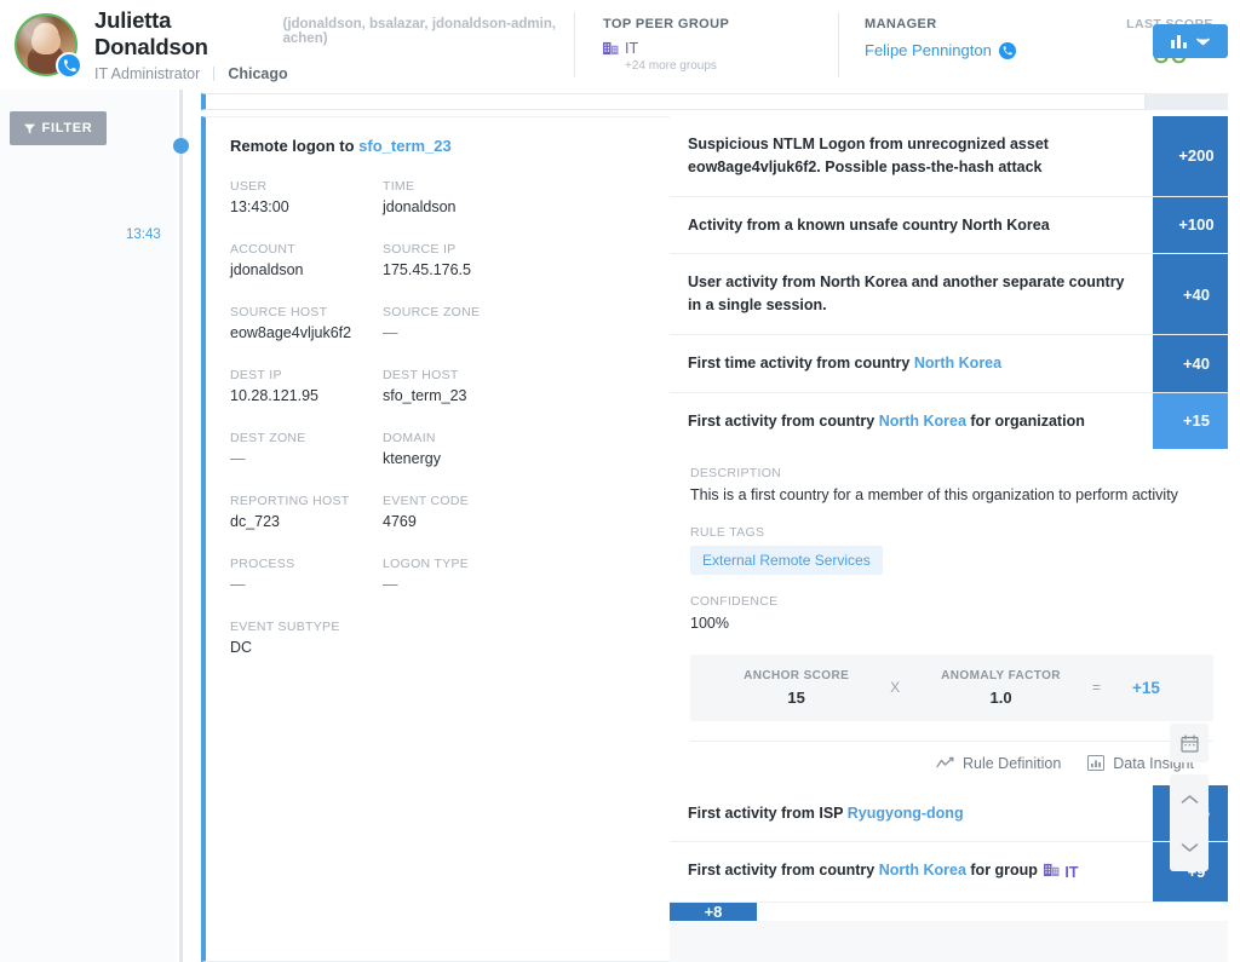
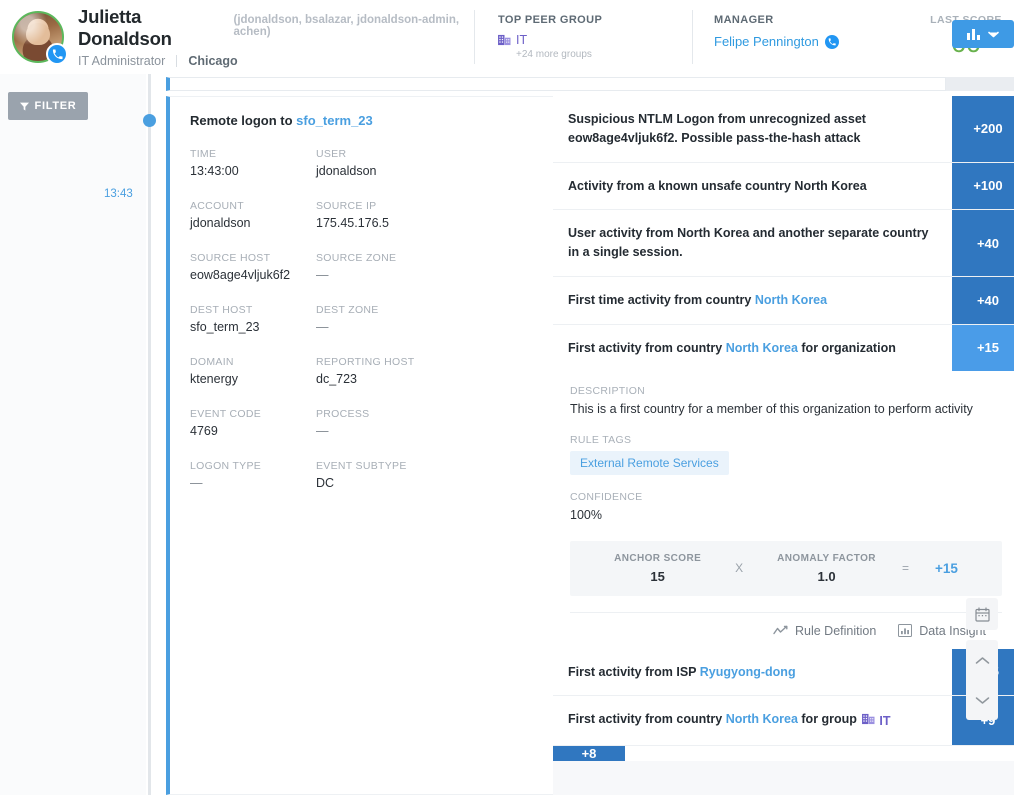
  Julietta Donaldson
  (jdonaldson, bsalazar, jdonaldson-admin, achen)
  IT Administrator
  Chicago
  TOP PEER GROUP
  IT
  +24 more groups
  MANAGER
  Felipe Pennington
  FILTER
  13:43
  Remote logon to sfo_term_23
- USER
+ TIME
  13:43:00
- TIME
+ USER
  jdonaldson
  ACCOUNT
  jdonaldson
  SOURCE IP
  175.45.176.5
  SOURCE HOST
  eow8age4vljuk6f2
  SOURCE ZONE
  —
- DEST IP
- 10.28.121.95
  DEST HOST
  sfo_term_23
  DEST ZONE
  —
  DOMAIN
  ktenergy
  REPORTING HOST
  dc_723
  EVENT CODE
  4769
  PROCESS
  —
  LOGON TYPE
  —
  EVENT SUBTYPE
  DC
  Suspicious NTLM Logon from unrecognized asset eow8age4vljuk6f2. Possible pass-the-hash attack
  +200
  Activity from a known unsafe country North Korea
  +100
  User activity from North Korea and another separate country in a single session.
  +40
  First time activity from country North Korea
  +40
  First activity from country North Korea for organization
  +15
  DESCRIPTION
  This is a first country for a member of this organization to perform activity
  RULE TAGS
  External Remote Services
  CONFIDENCE
  100%
  ANCHOR SCORE
  15
  X
  ANOMALY FACTOR
  1.0
  =
  +15
  Rule Definition
  Data Insight
  First activity from ISP Ryugyong-dong
  First activity from country North Korea for group
  IT
  +9
  +8
